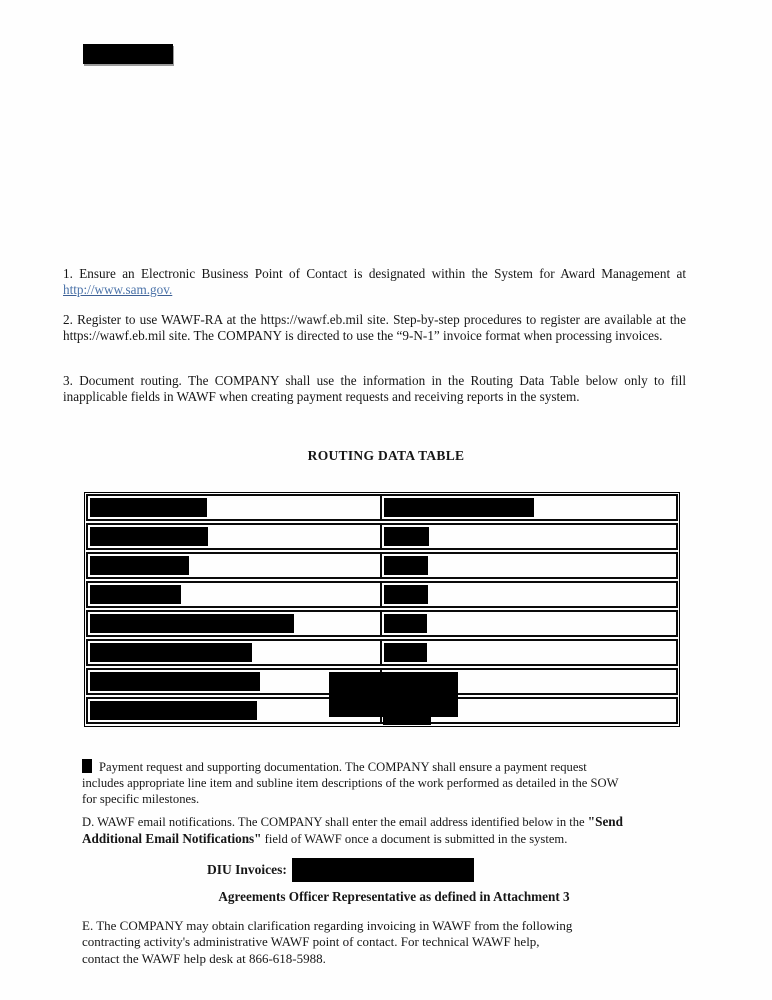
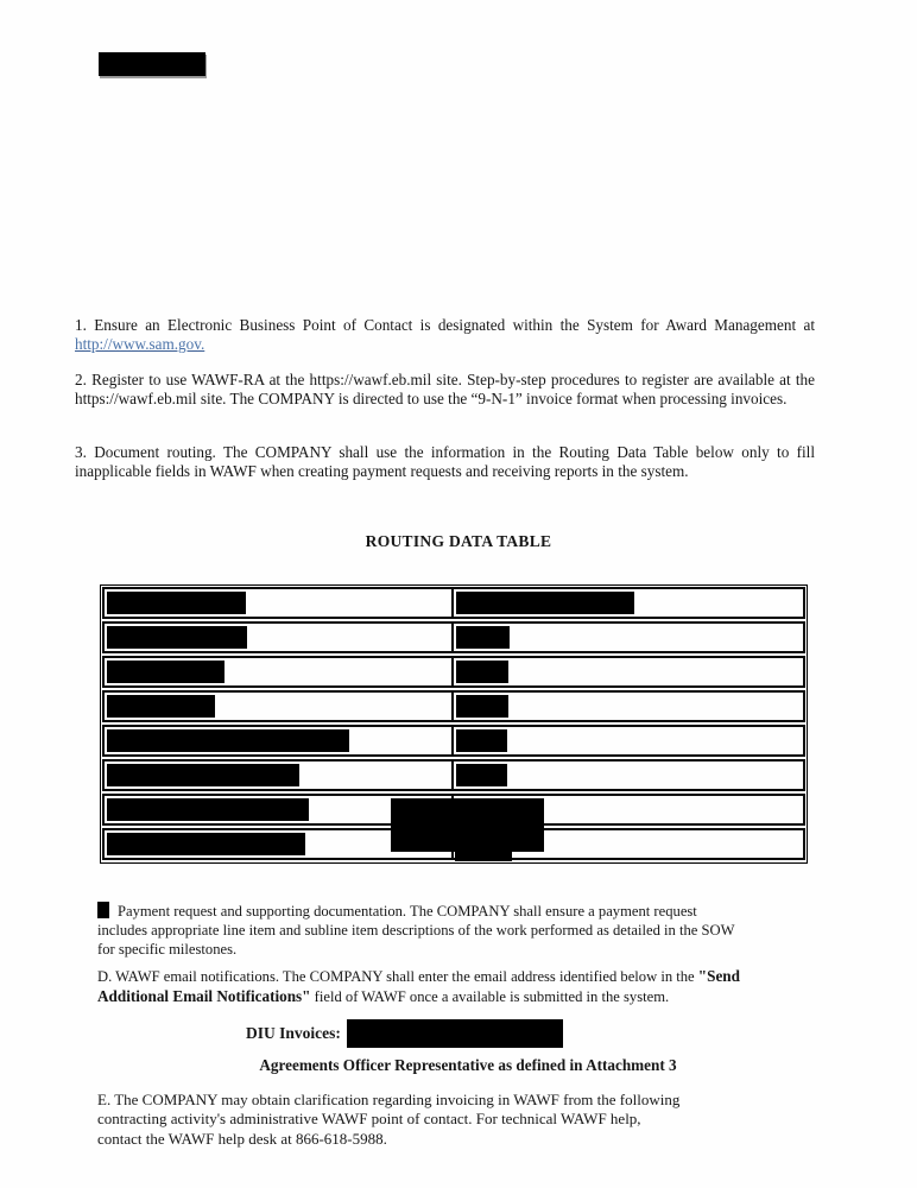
  1. Ensure an Electronic Business Point of Contact is designated within the System for Award Management at http://www.sam.gov.
  2. Register to use WAWF-RA at the https://wawf.eb.mil site. Step-by-step procedures to register are available at the https://wawf.eb.mil site. The COMPANY is directed to use the “9-N-1” invoice format when processing invoices.
  3. Document routing. The COMPANY shall use the information in the Routing Data Table below only to fill inapplicable fields in WAWF when creating payment requests and receiving reports in the system.
  ROUTING DATA TABLE
  Payment request and supporting documentation. The COMPANY shall ensure a payment request
  includes appropriate line item and subline item descriptions of the work performed as detailed in the SOW
  for specific milestones.
  D. WAWF email notifications. The COMPANY shall enter the email address identified below in the "Send
- Additional Email Notifications" field of WAWF once a document is submitted in the system.
+ Additional Email Notifications" field of WAWF once a available is submitted in the system.
  DIU Invoices:
  Agreements Officer Representative as defined in Attachment 3
  E. The COMPANY may obtain clarification regarding invoicing in WAWF from the following
  contracting activity's administrative WAWF point of contact. For technical WAWF help,
  contact the WAWF help desk at 866-618-5988.
